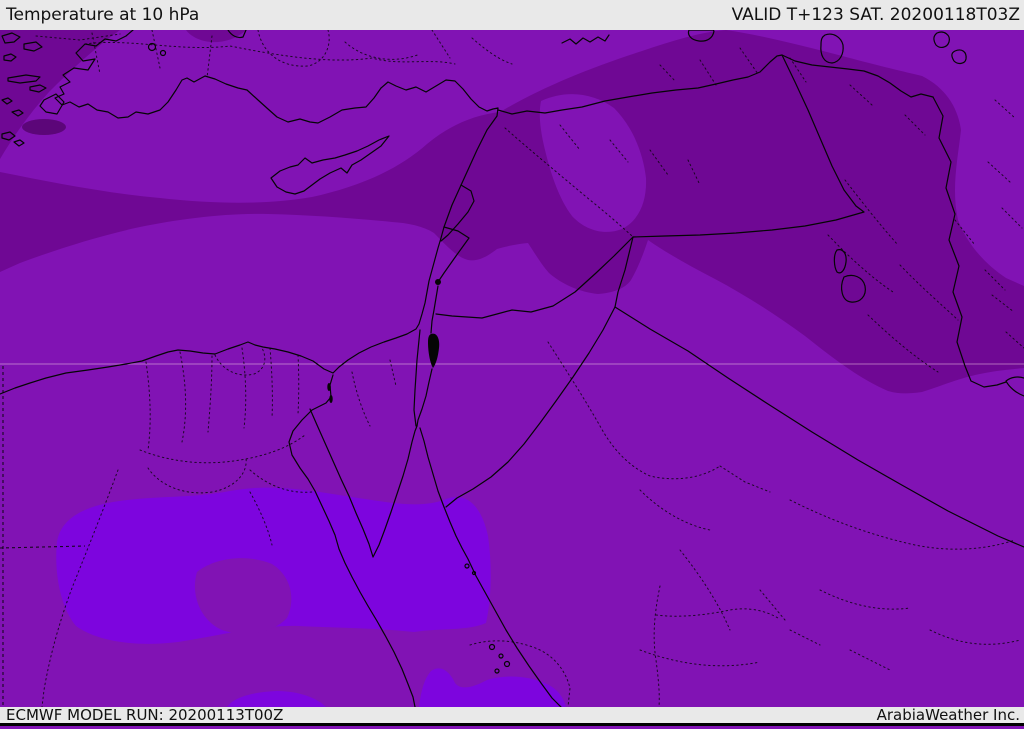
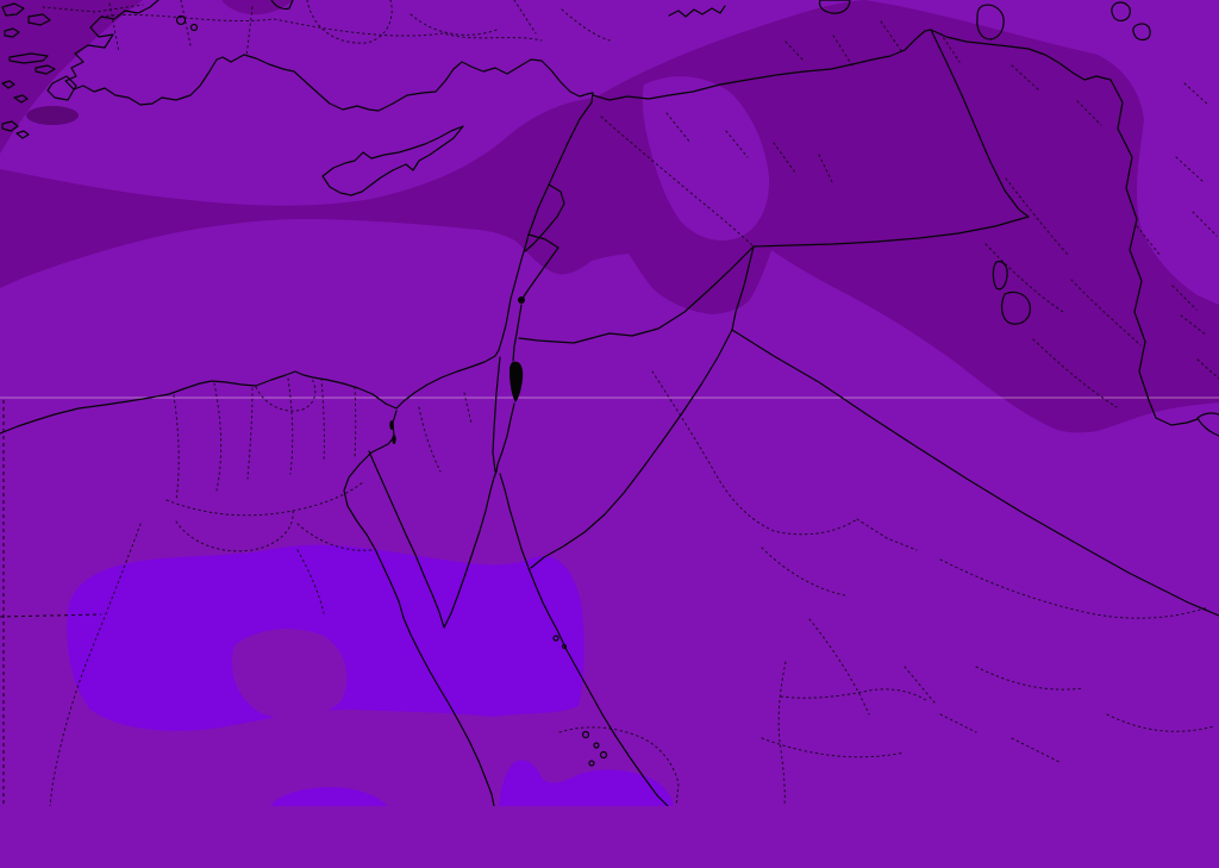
- Temperature at 10 hPa
- VALID T+123 SAT. 20200118T03Z
- ECMWF MODEL RUN: 20200113T00Z
- ArabiaWeather Inc.
